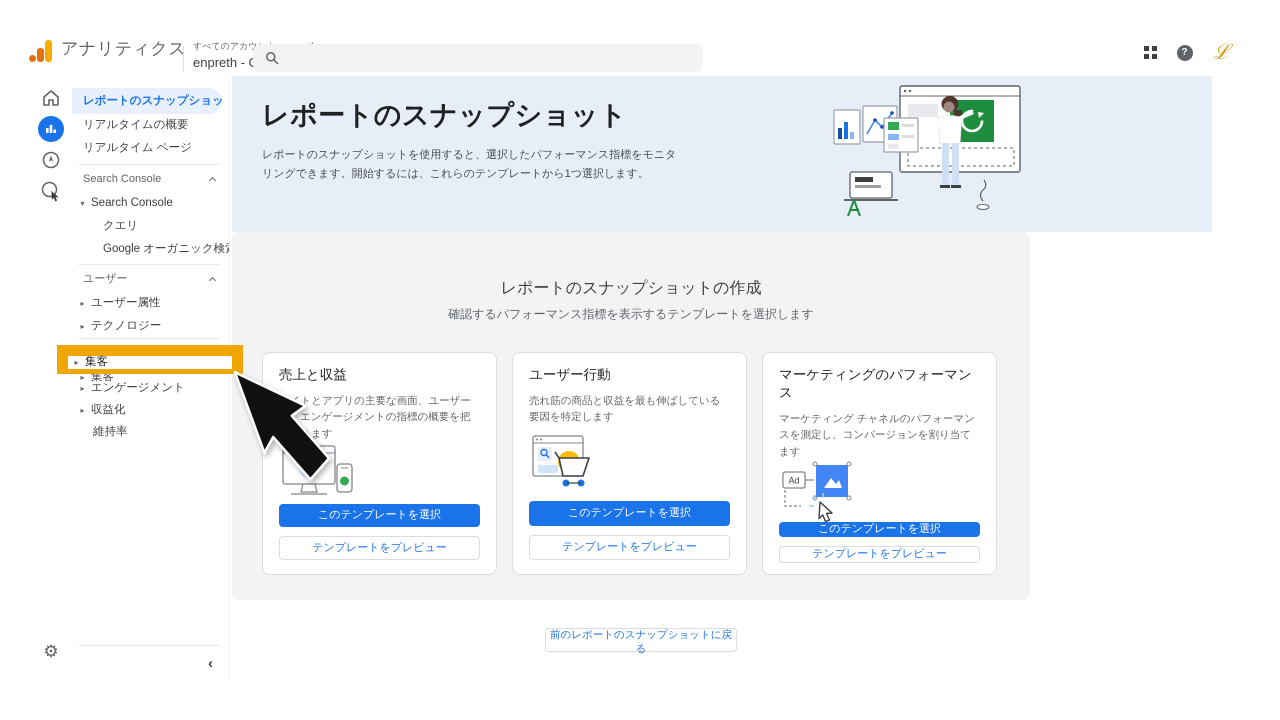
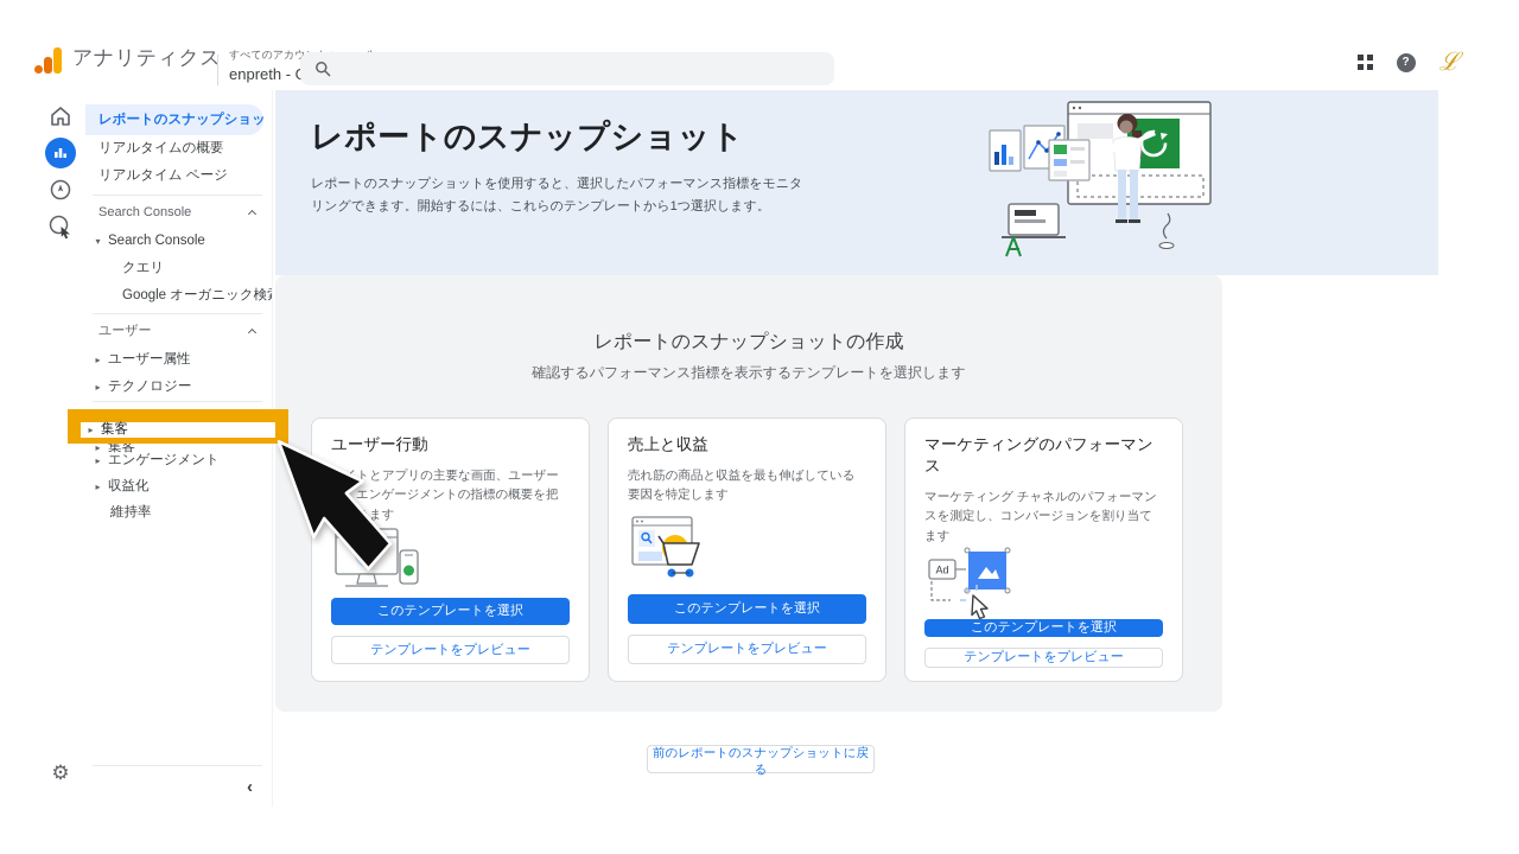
  アナリティクス
  enpreth -
  ?
  ℒ
  ⚙
  レポートのスナップショッ
  リアルタイムの概要
  リアルタイム ページ
  Search Console
  ▾
  Search Console
  クエリ
  Google オーガニック検
  ユーザー
  ▸
  ユーザー属性
  ▸
  テクノロジー
  ▸
  集客
  ▸
  エンゲージメント
  ▸
  収益化
  維持率
  ‹
  レポートのスナップショット
  レポートのスナップショットを使用すると、選択したパフォーマンス指標をモニタリングできます。開始するには、これらのテンプレートから1つ選択します。
  レポートのスナップショットの作成
  確認するパフォーマンス指標を表示するテンプレートを選択します
- 売上と収益
+ ユーザー行動
  トとアプリの主要な画面、ユーザーエンゲージメントの指標の概要を把ます
  このテンプレートを選択
  テンプレートをプレビュー
- ユーザー行動
+ 売上と収益
  売れ筋の商品と収益を最も伸ばしている要因を特定します
  このテンプレートを選択
  テンプレートをプレビュー
  マーケティングのパフォーマンス
  マーケティング チャネルのパフォーマンスを測定し、コンバージョンを割り当てます
  Ad
  このテンプレートを選択
  テンプレートをプレビュー
  前のレポートのスナップショットに戻る
  ▸
  集客
